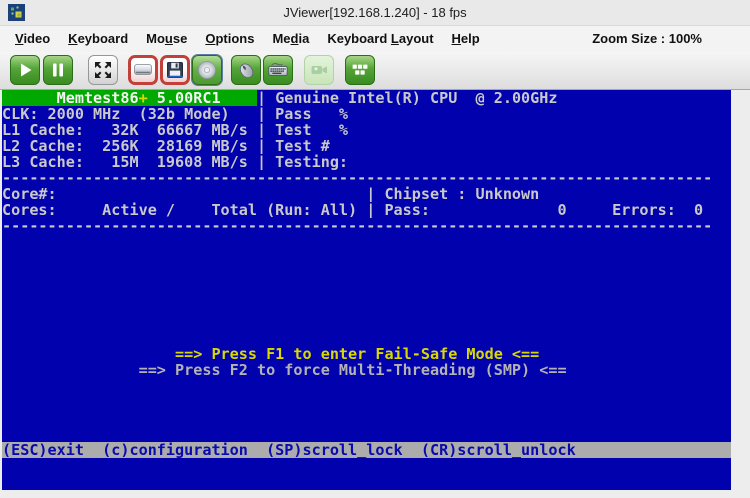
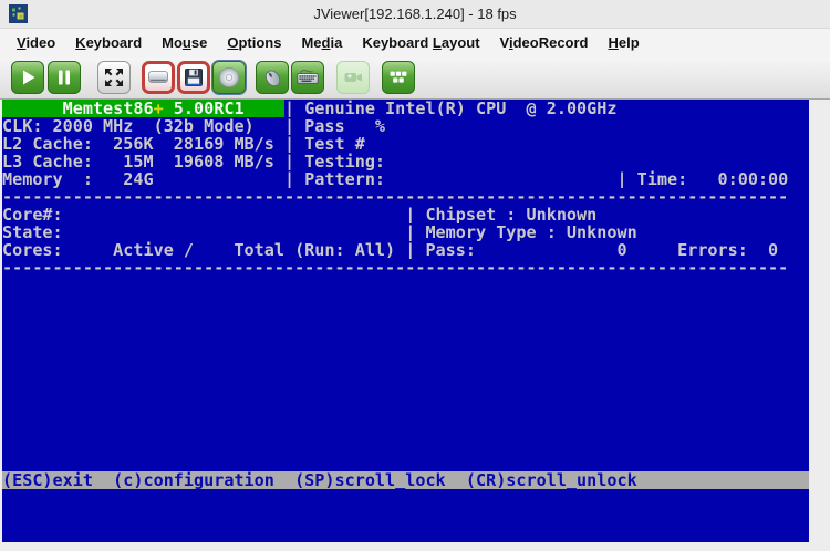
  JViewer[192.168.1.240] - 18 fps
  Video
  Keyboard
  Mouse
  Options
  Media
  Keyboard Layout
+ VideoRecord
  Help
- Zoom Size : 100%
  Memtest86+ 5.00RC1 | Genuine Intel(R) CPU @ 2.00GHz
  CLK: 2000 MHz (32b Mode) | Pass %
- L1 Cache: 32K 66667 MB/s | Test %
  L2 Cache: 256K 28169 MB/s | Test #
  L3 Cache: 15M 19608 MB/s | Testing:
+ Memory : 24G | Pattern: | Time: 0:00:00
  ------------------------------------------------------------------------------
  Core#: | Chipset : Unknown
+ State: | Memory Type : Unknown
  Cores: Active / Total (Run: All) | Pass: 0 Errors: 0
  ------------------------------------------------------------------------------
- ==> Press F1 to enter Fail-Safe Mode <==
- ==> Press F2 to force Multi-Threading (SMP) <==
  (ESC)exit (c)configuration (SP)scroll_lock (CR)scroll_unlock
